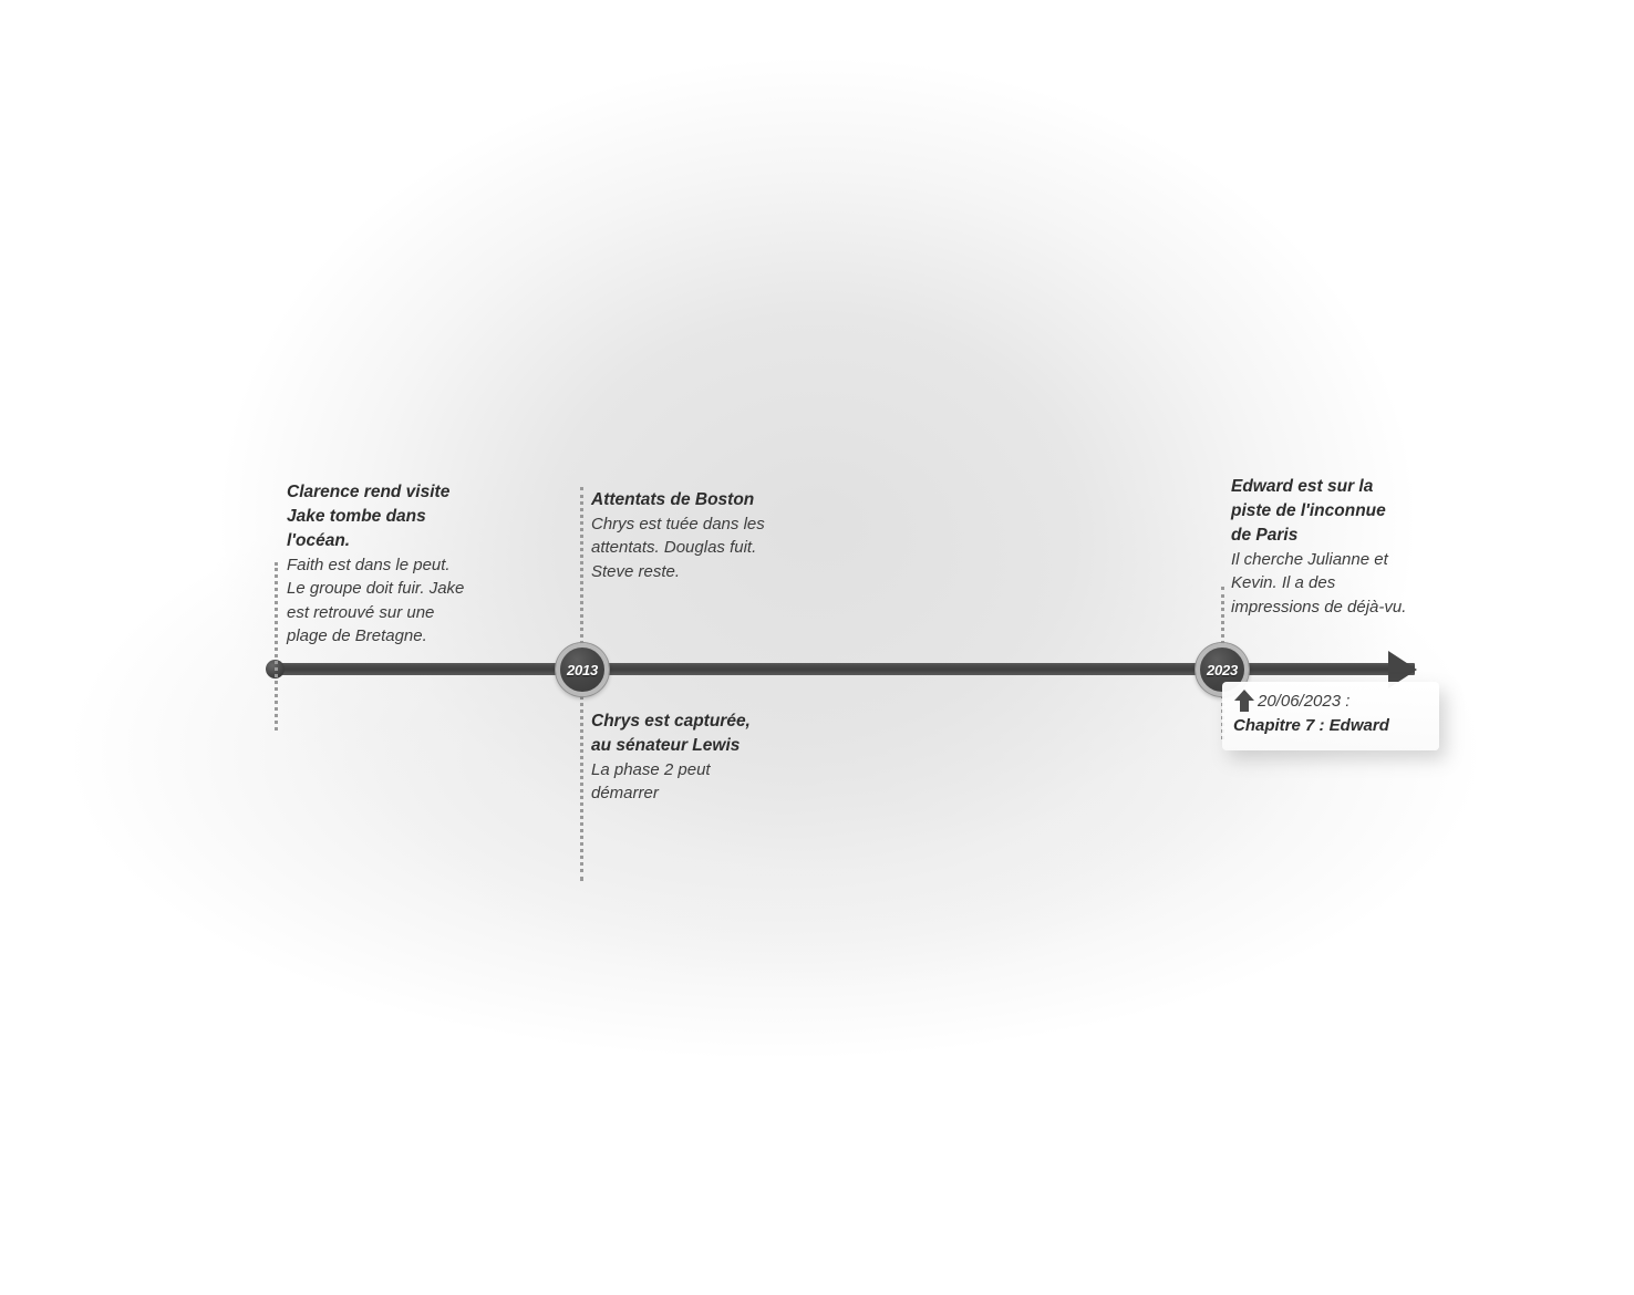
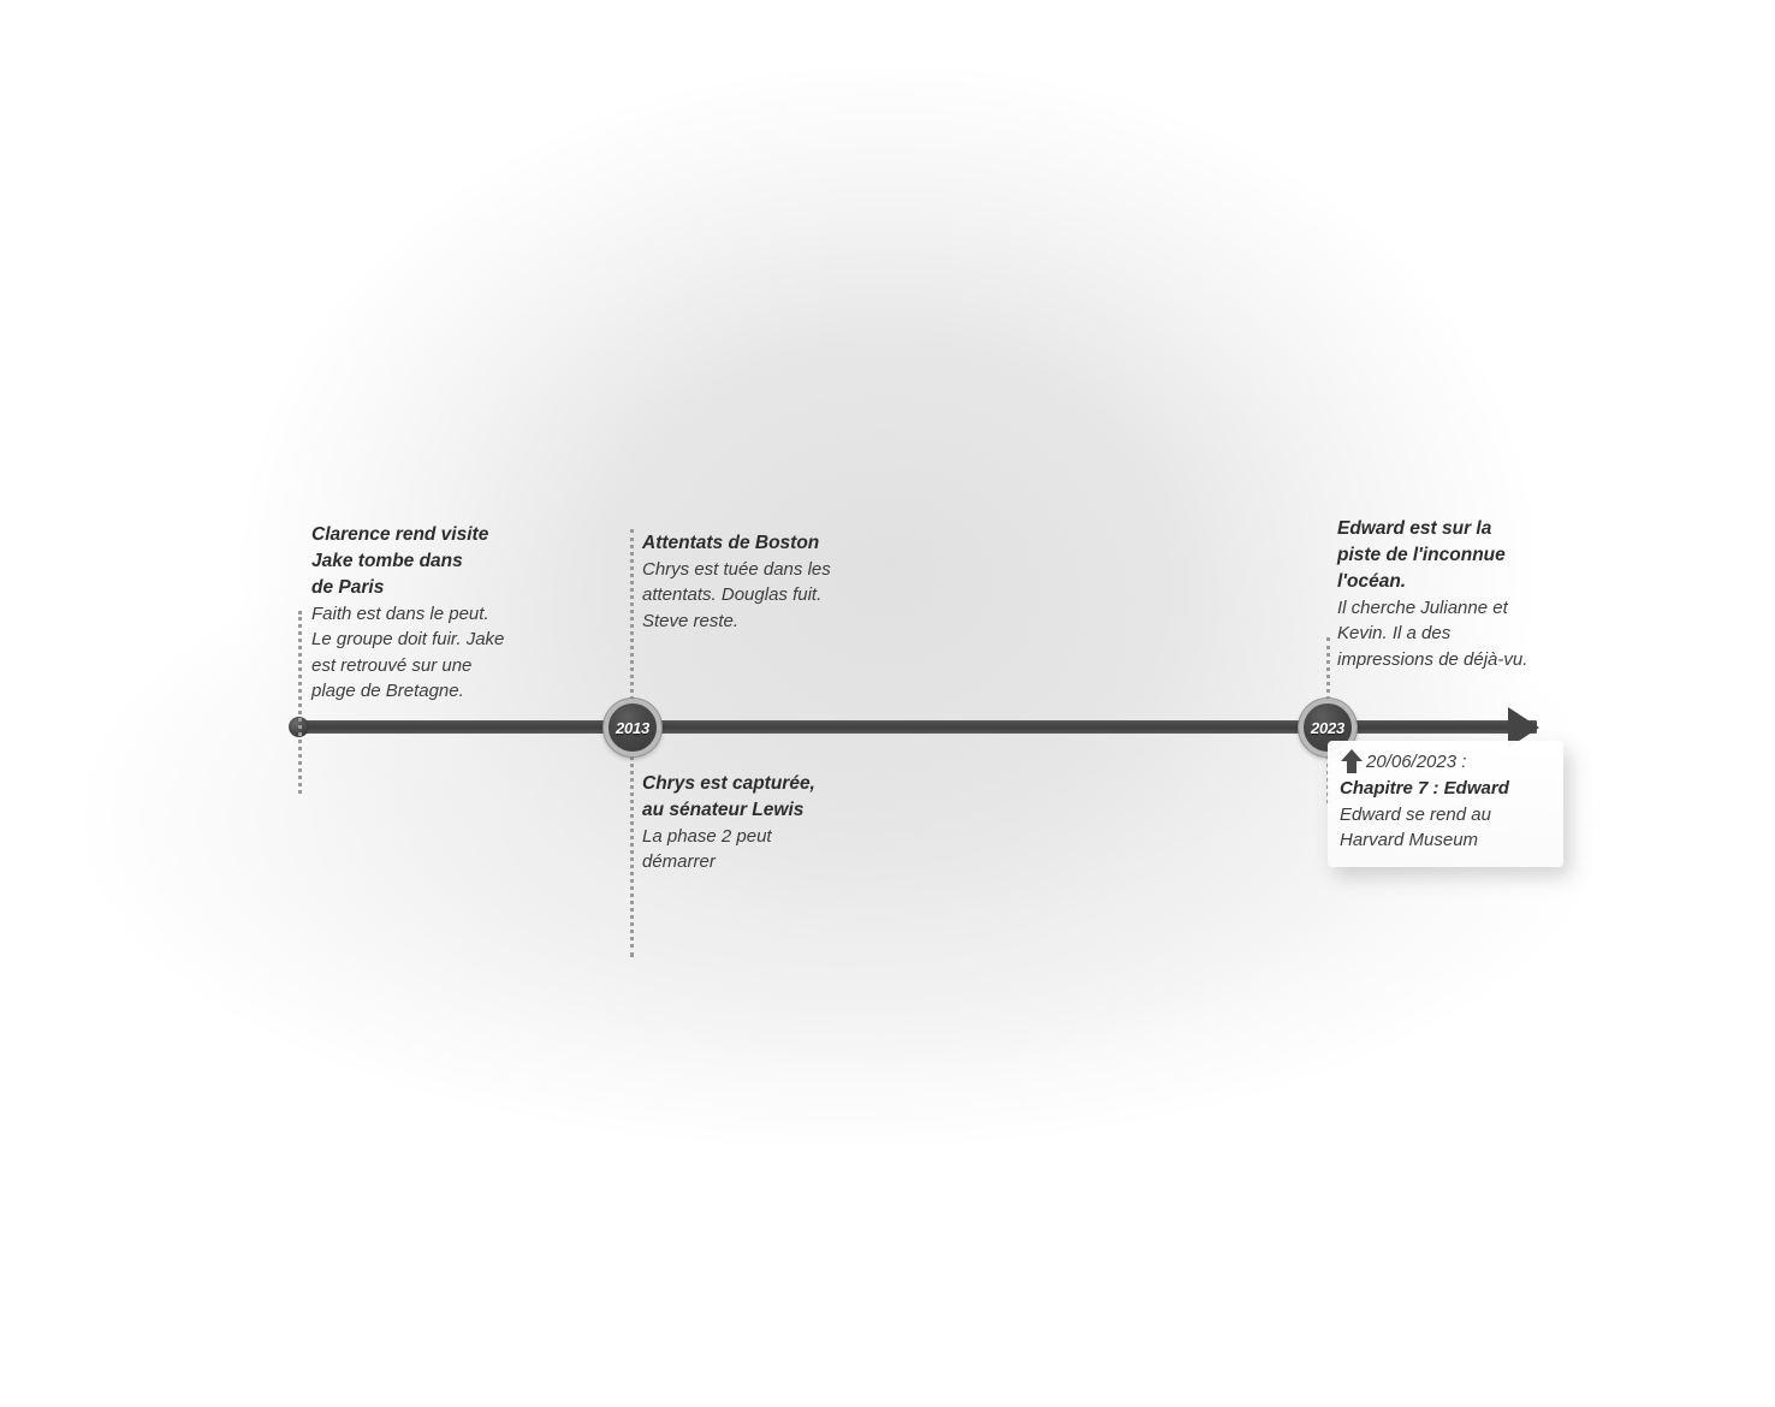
  2013
  2023
  Clarence rend visite
  Jake tombe dans
- l'océan.
+ de Paris
  Faith est dans le peut.
  Le groupe doit fuir. Jake
  est retrouvé sur une
  plage de Bretagne.
  Attentats de Boston
  Chrys est tuée dans les
  attentats. Douglas fuit.
  Steve reste.
  Chrys est capturée,
  au sénateur Lewis
  La phase 2 peut
  démarrer
  Edward est sur la
  piste de l'inconnue
- de Paris
+ l'océan.
  Il cherche Julianne et
  Kevin. Il a des
  impressions de déjà-vu.
  20/06/2023 :
  Chapitre 7 : Edward
+ Edward se rend au
+ Harvard Museum
